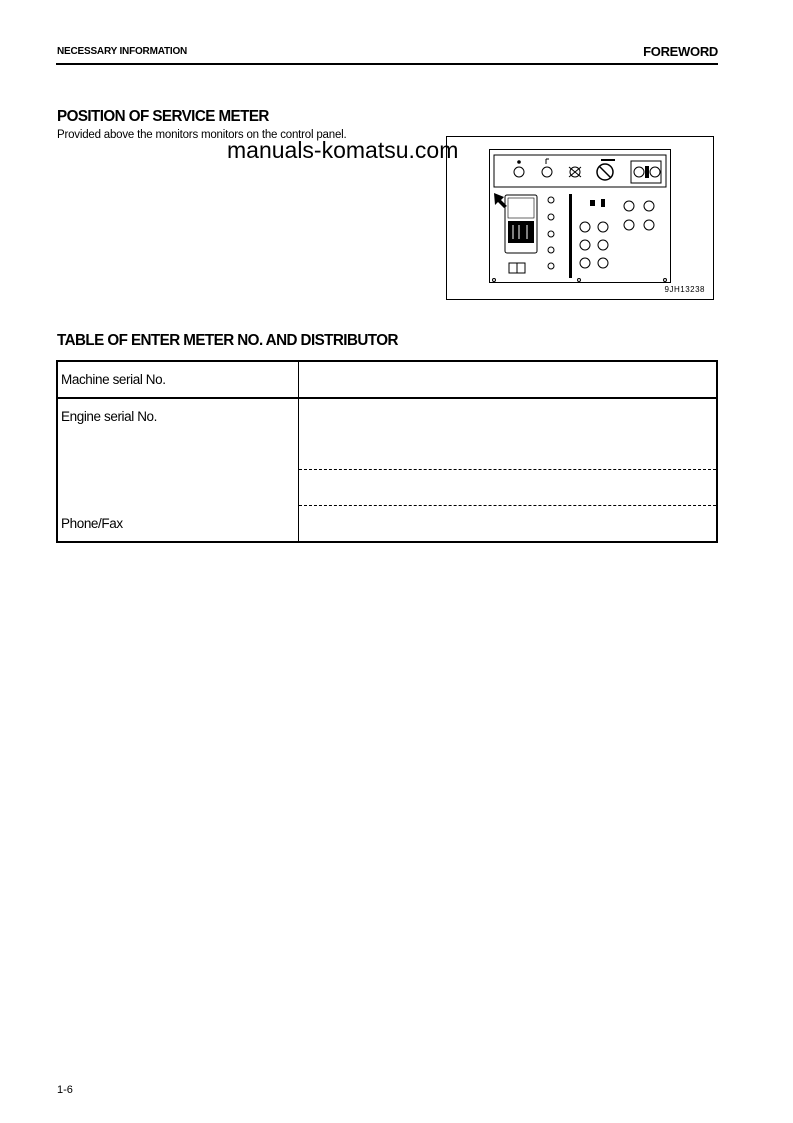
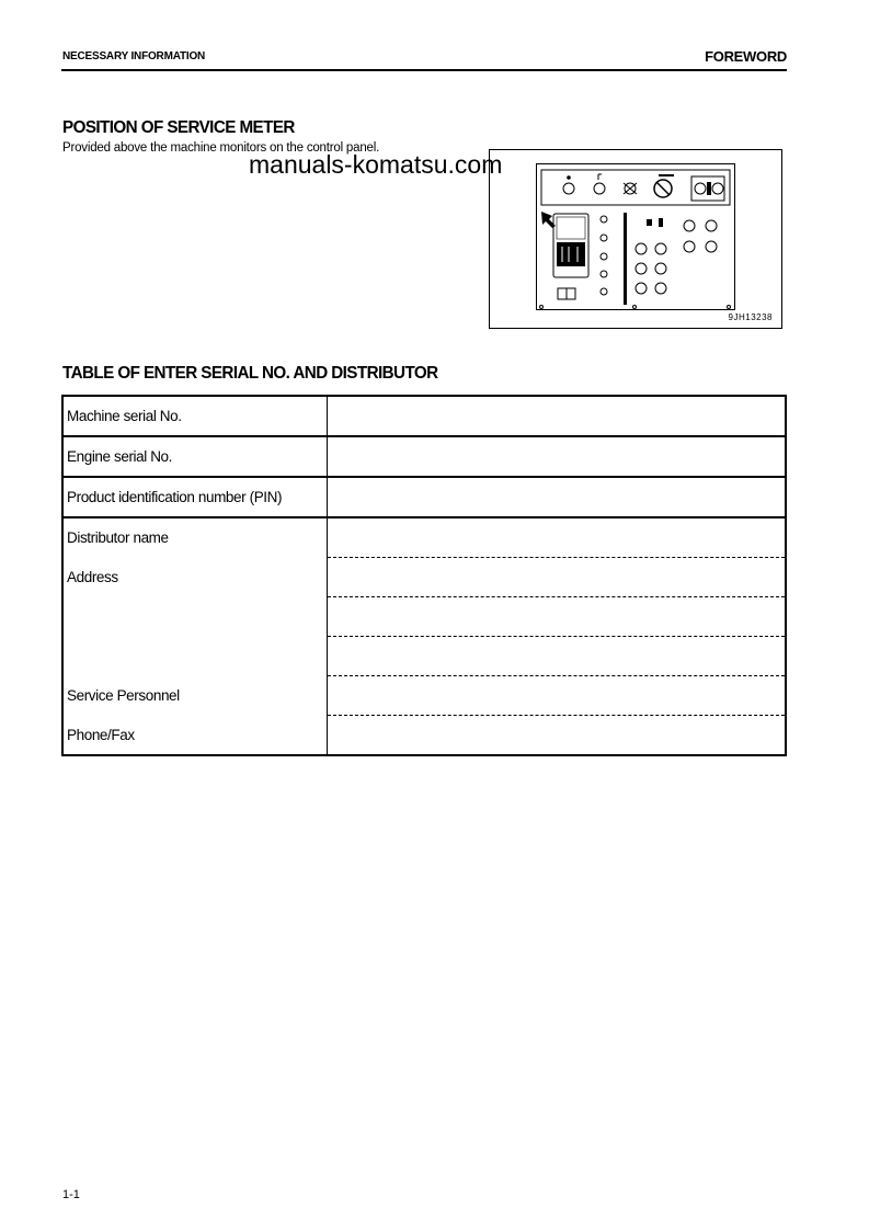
  NECESSARY INFORMATION
  FOREWORD
  POSITION OF SERVICE METER
- Provided above the monitors monitors on the control panel.
+ Provided above the machine monitors on the control panel.
  manuals-komatsu.com
  9JH13238
- TABLE OF ENTER METER NO. AND DISTRIBUTOR
+ TABLE OF ENTER SERIAL NO. AND DISTRIBUTOR
  Machine serial No.
  Engine serial No.
+ Product identification number (PIN)
+ Distributor name
+ Address
+ Service Personnel
  Phone/Fax
- 1-6
+ 1-1
